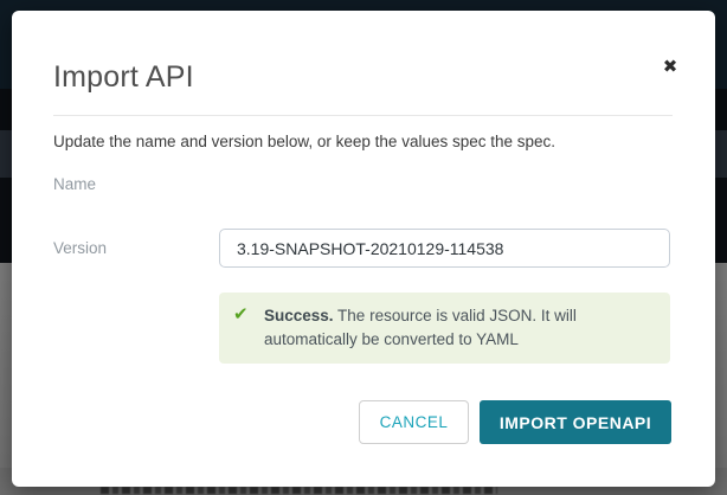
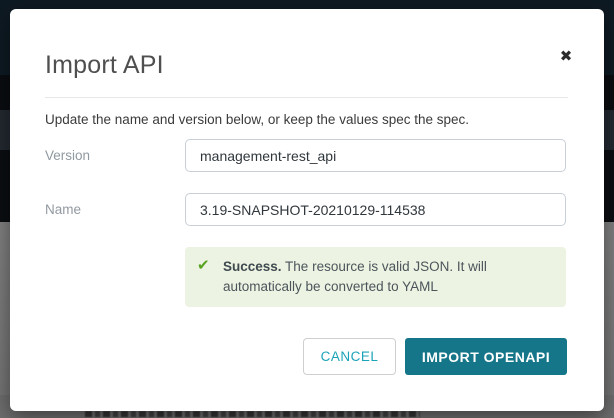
  Import API
  ✖
  Update the name and version below, or keep the values spec the spec.
- Name
+ Version
+ management-rest_api
- Version
+ Name
  3.19-SNAPSHOT-20210129-114538
  ✔
  Success. The resource is valid JSON. It will automatically be converted to YAML
  CANCEL
  IMPORT OPENAPI
